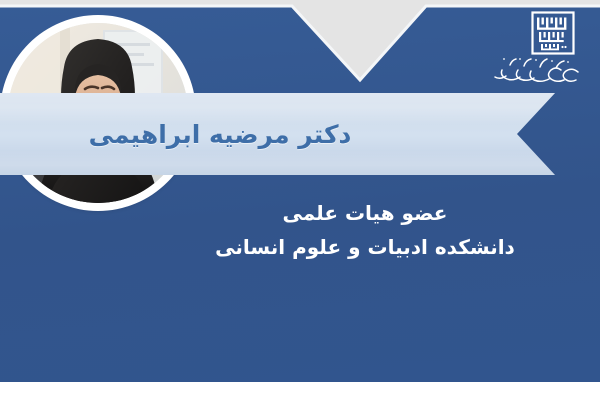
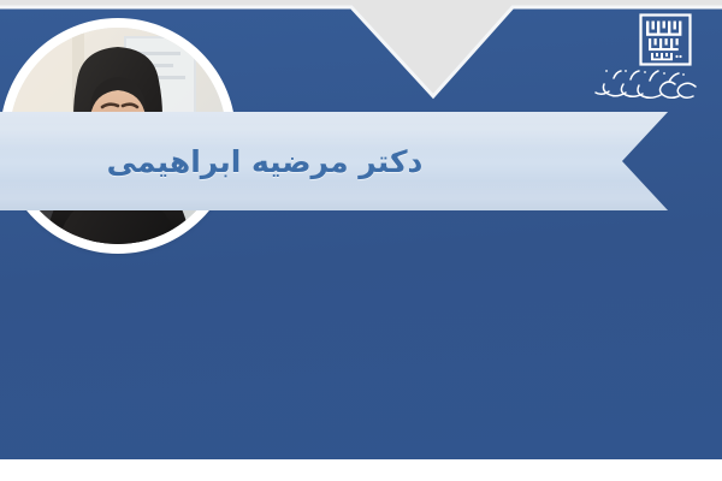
  دکتر مرضیه ابراهیمی
- عضو هیات علمی
- دانشکده ادبیات و علوم انسانی
